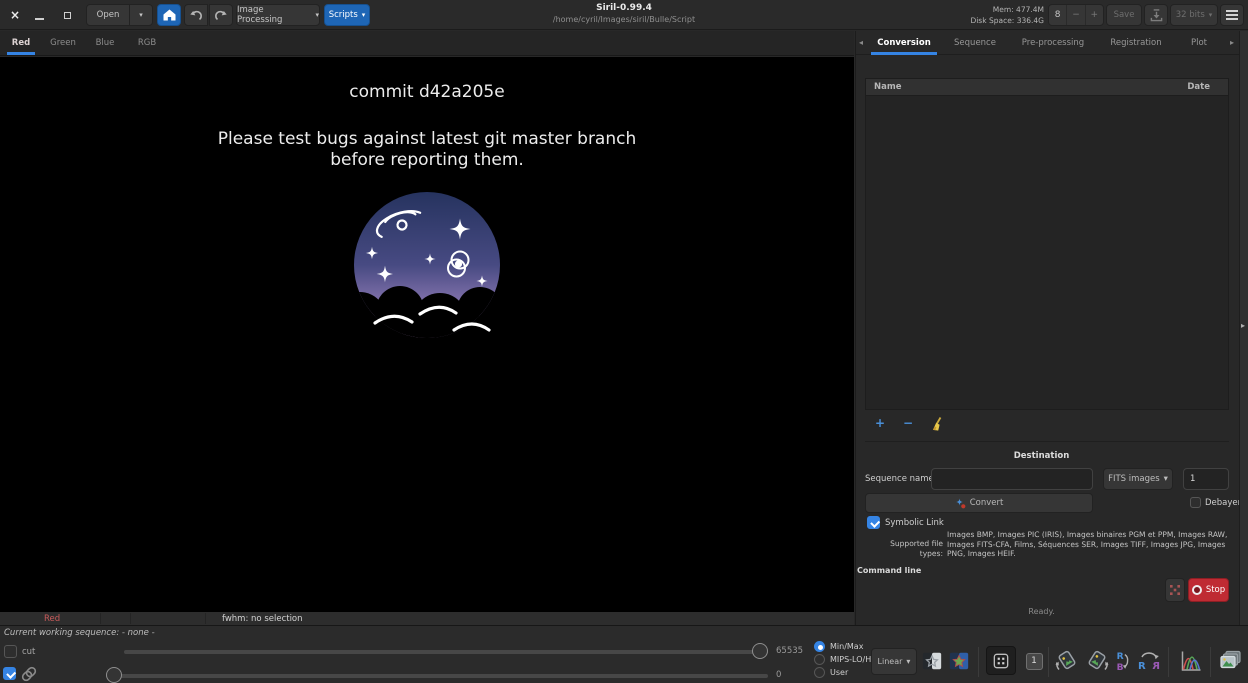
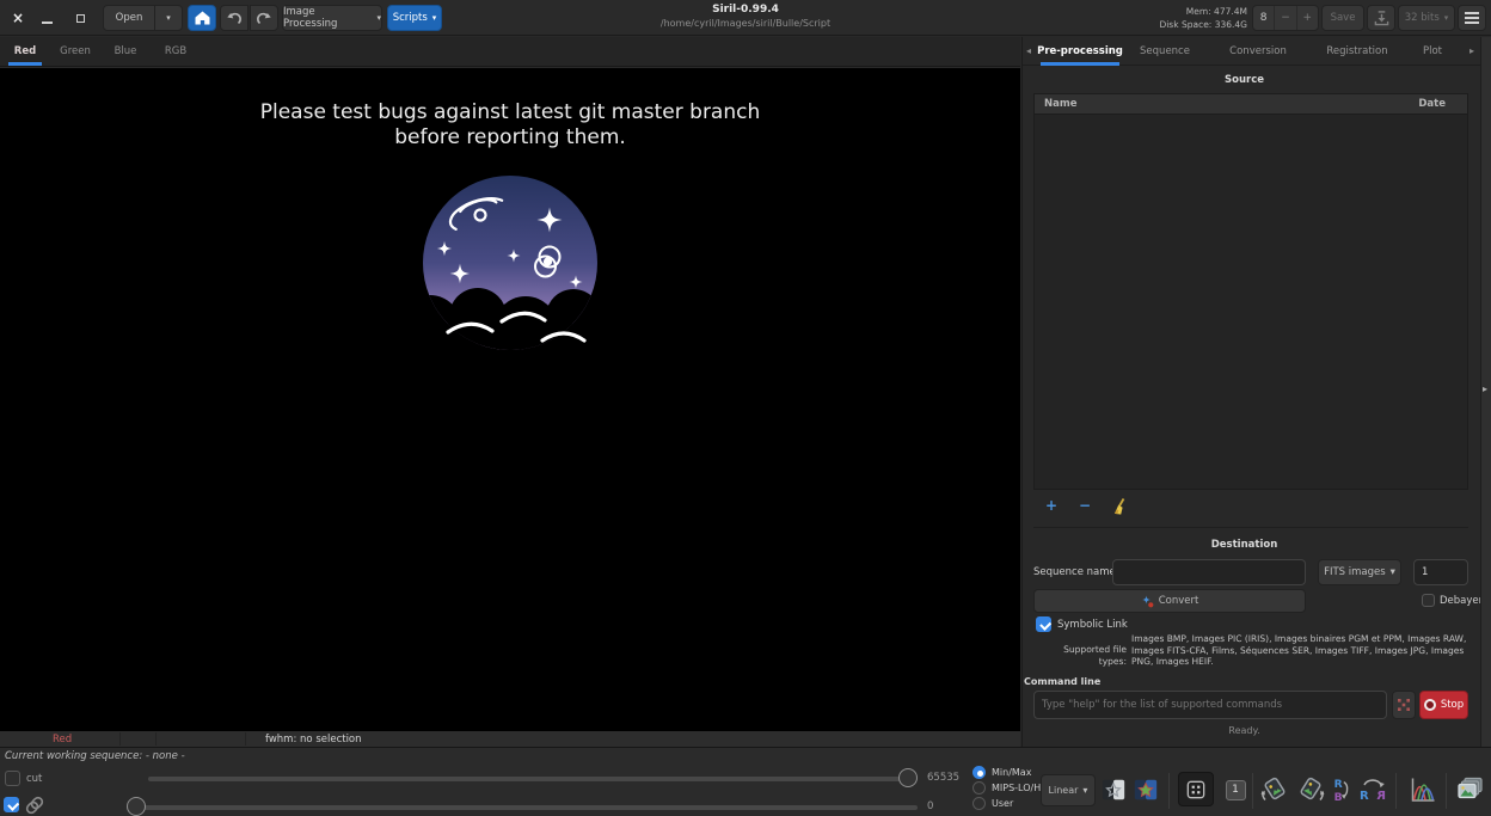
  ×
  Open
  ▾
  Image Processing
  ▾
  Scripts
  ▾
  Siril-0.99.4
  /home/cyril/Images/siril/Bulle/Script
  Mem: 477.4M
  Disk Space: 336.4G
  8
  −
  +
  Save
  32 bits
  ▾
  Red
  Green
  Blue
  RGB
- commit d42a205e
  Please test bugs against latest git master branch
  before reporting them.
  Red
  fwhm: no selection
  ◂
- Conversion
+ Pre-processing
  Sequence
- Pre-processing
+ Conversion
  Registration
  Plot
  ▸
+ Source
  Name
  Date
  +
  −
  Destination
  Sequence nam
  FITS images
  ▾
  1
  Convert
  Debaye
  Symbolic Link
  Supported file types:
  Images BMP, Images PIC (IRIS), Images binaires PGM et PPM, Images RAW, Images FITS-CFA, Films, Séquences SER, Images TIFF, Images JPG, Images PNG, Images HEIF.
  Command line
+ Type "help" for the list of supported commands
  Stop
  Ready.
  ▸
  Current working sequence: - none -
  cut
  65535
  0
  Min/Max
  MIPS-LO/H
  User
  Linear
  ▾
  1
  R
  B
  R
